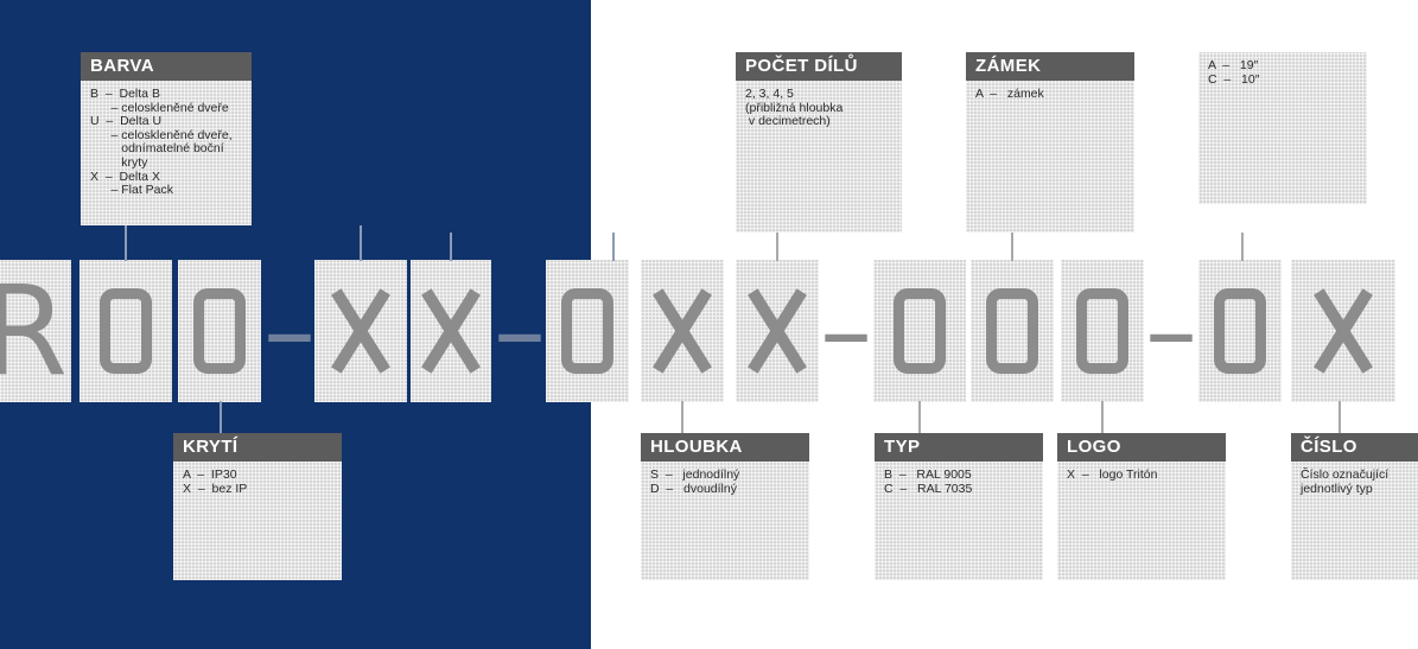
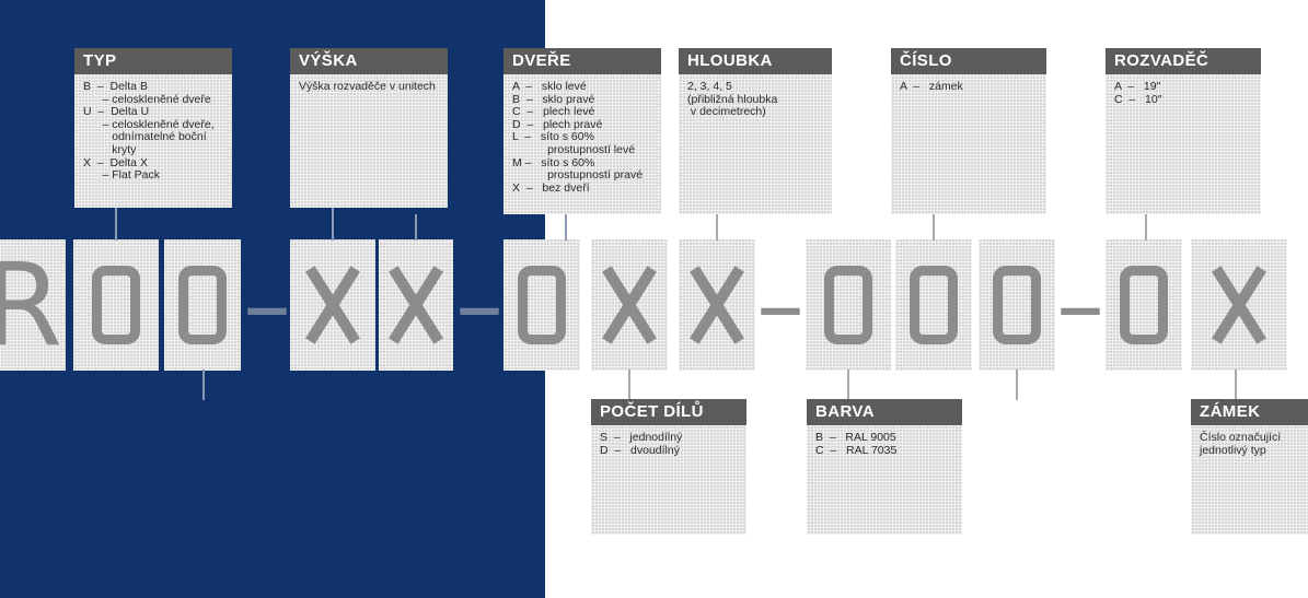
  R
  –
  –
  –
  –
- BARVA
+ TYP
  B – Delta B
  – celoskleněné dveře
  U – Delta U
  – celoskleněné dveře,
  odnímatelné boční
  kryty
  X – Delta X
  – Flat Pack
+ VÝŠKA
+ Výška rozvaděče v unitech
+ DVEŘE
+ A – sklo levé
+ B – sklo pravé
+ C – plech levé
+ D – plech pravé
+ L – síto s 60%
+ prostupností levé
+ M – síto s 60%
+ prostupností pravé
+ X – bez dveří
- POČET DÍLŮ
+ HLOUBKA
  2, 3, 4, 5
  (přibližná hloubka
  v decimetrech)
- ZÁMEK
+ ČÍSLO
  A – zámek
+ ROZVADĚČ
  A – 19″
  C – 10″
- KRYTÍ
- A – IP30
- X – bez IP
- HLOUBKA
+ POČET DÍLŮ
  S – jednodílný
  D – dvoudílný
- TYP
+ BARVA
  B – RAL 9005
  C – RAL 7035
- LOGO
- X – logo Tritón
- ČÍSLO
+ ZÁMEK
  Číslo označující
  jednotlivý typ
